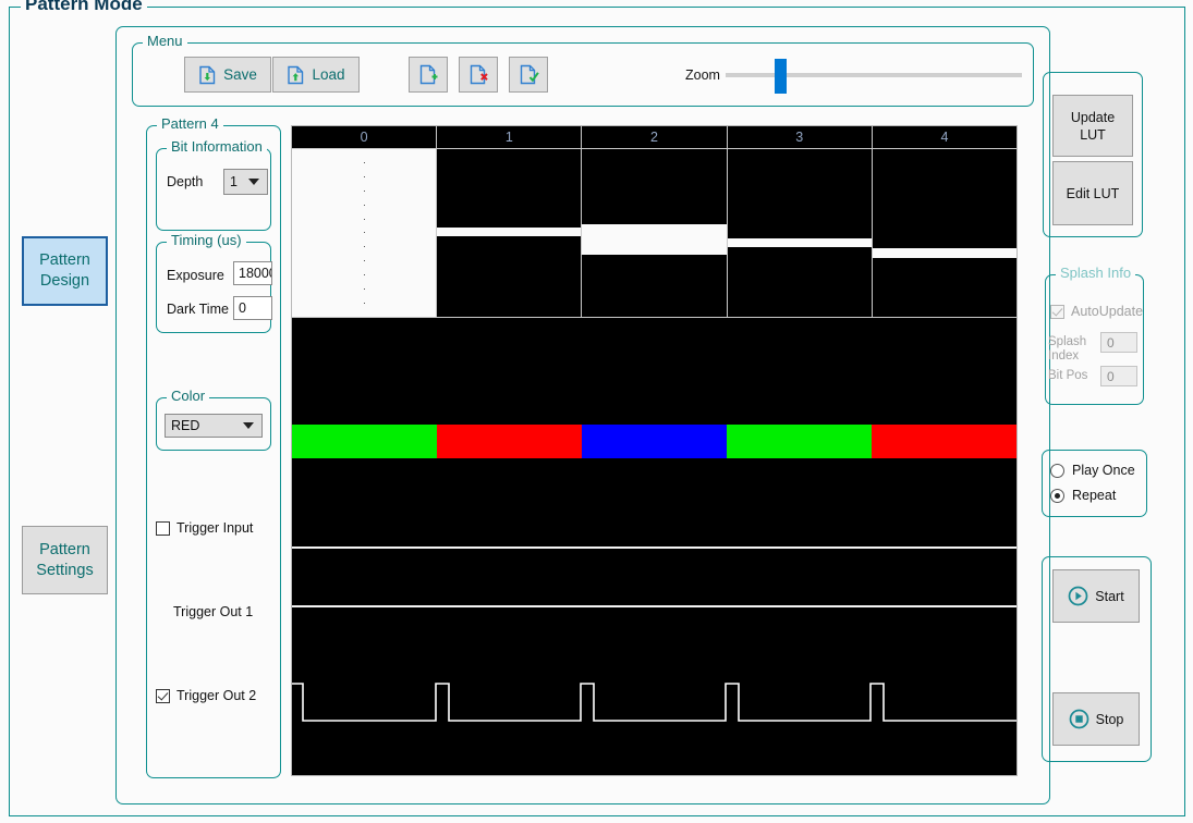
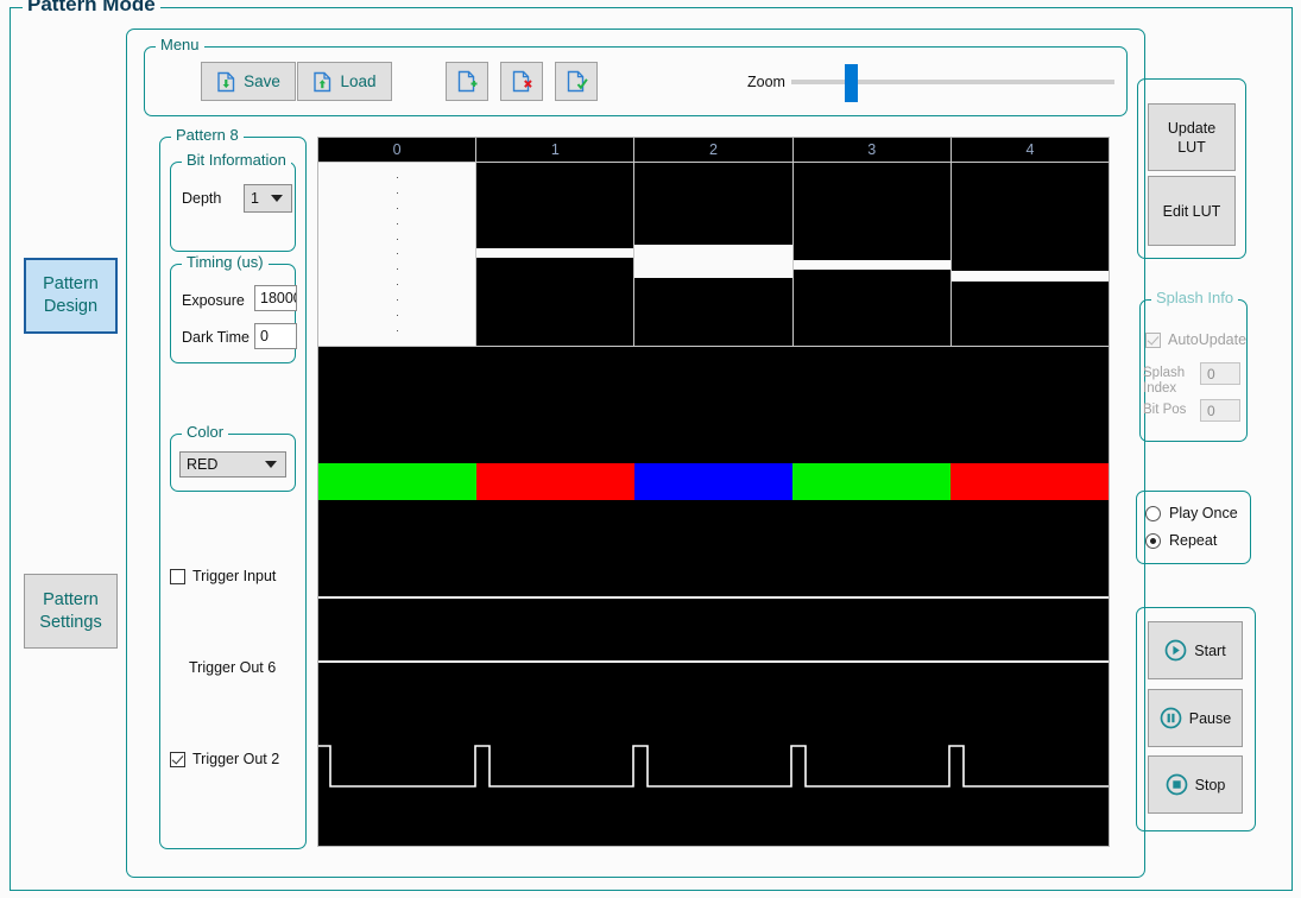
  Pattern Mode
  Pattern Design
  Pattern Settings
  Menu
  Save
  Load
  Zoom
- Pattern 4
+ Pattern 8
  Bit Information
  Depth
  1
  Timing (us)
  Exposure
  1800
  Dark Time
  0
  Color
  RED
  Trigger Input
- Trigger Out 1
+ Trigger Out 6
  Trigger Out 2
  0
  1
  2
  3
  4
  Update
  LUT
  Edit LUT
  Splash Info
  AutoUpdate
  Splash
  Index
  0
  Bit Pos
  0
  Play Once
  Repeat
  Start
+ Pause
  Stop
